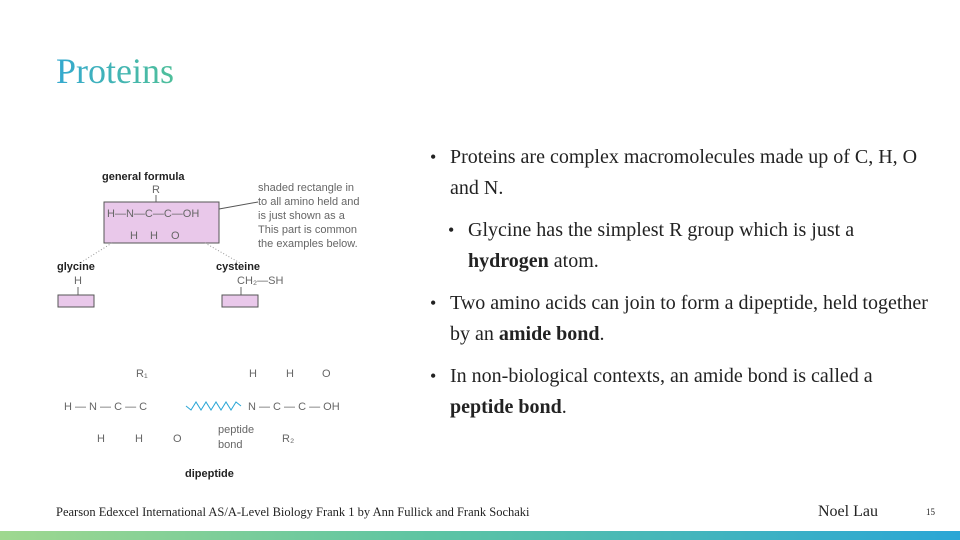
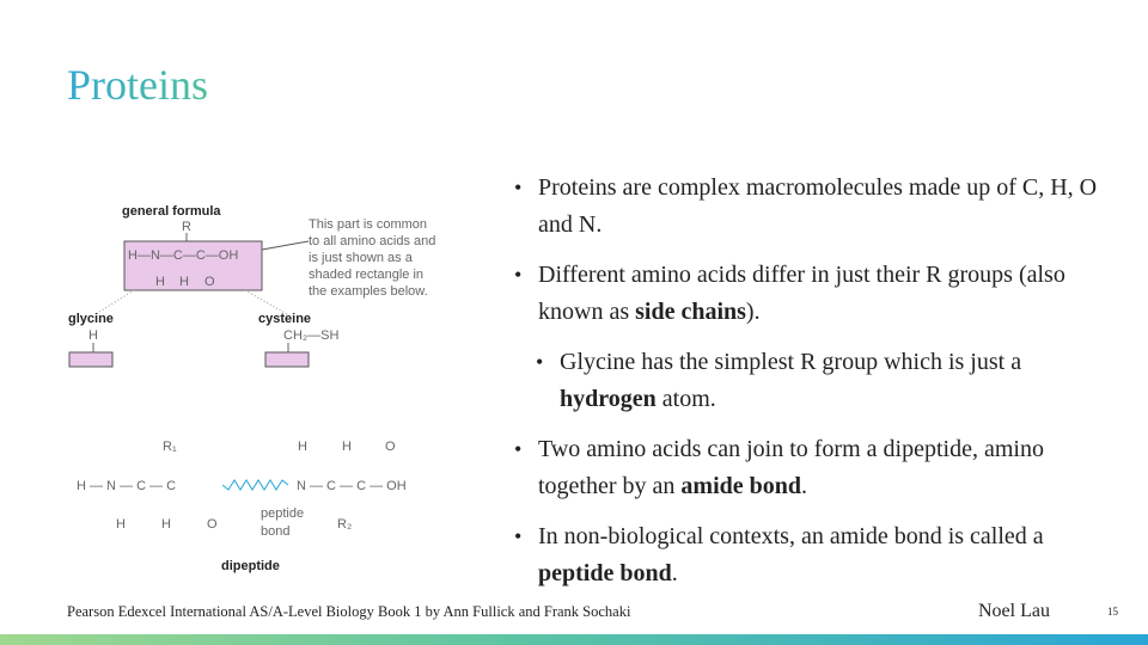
  Proteins
  general formula
  R
  H—N—C—C—OH
  H
  H
  O
- shaded rectangle in
+ This part is common
- to all amino held and
+ to all amino acids and
  is just shown as a
- This part is common
+ shaded rectangle in
  the examples below.
  glycine
  H
  cysteine
  CH₂—SH
  R₁
  H
  H
  O
  H — N — C — C
  N — C — C — OH
  H
  H
  O
  peptide
  bond
  R₂
  dipeptide
  Proteins are complex macromolecules made up of C, H, O and N.
+ Different amino acids differ in just their R groups (also known as side chains).
  Glycine has the simplest R group which is just a hydrogen atom.
- Two amino acids can join to form a dipeptide, held together by an amide bond.
+ Two amino acids can join to form a dipeptide, amino together by an amide bond.
  In non-biological contexts, an amide bond is called a peptide bond.
- Pearson Edexcel International AS/A-Level Biology Frank 1 by Ann Fullick and Frank Sochaki
+ Pearson Edexcel International AS/A-Level Biology Book 1 by Ann Fullick and Frank Sochaki
  Noel Lau
  15
